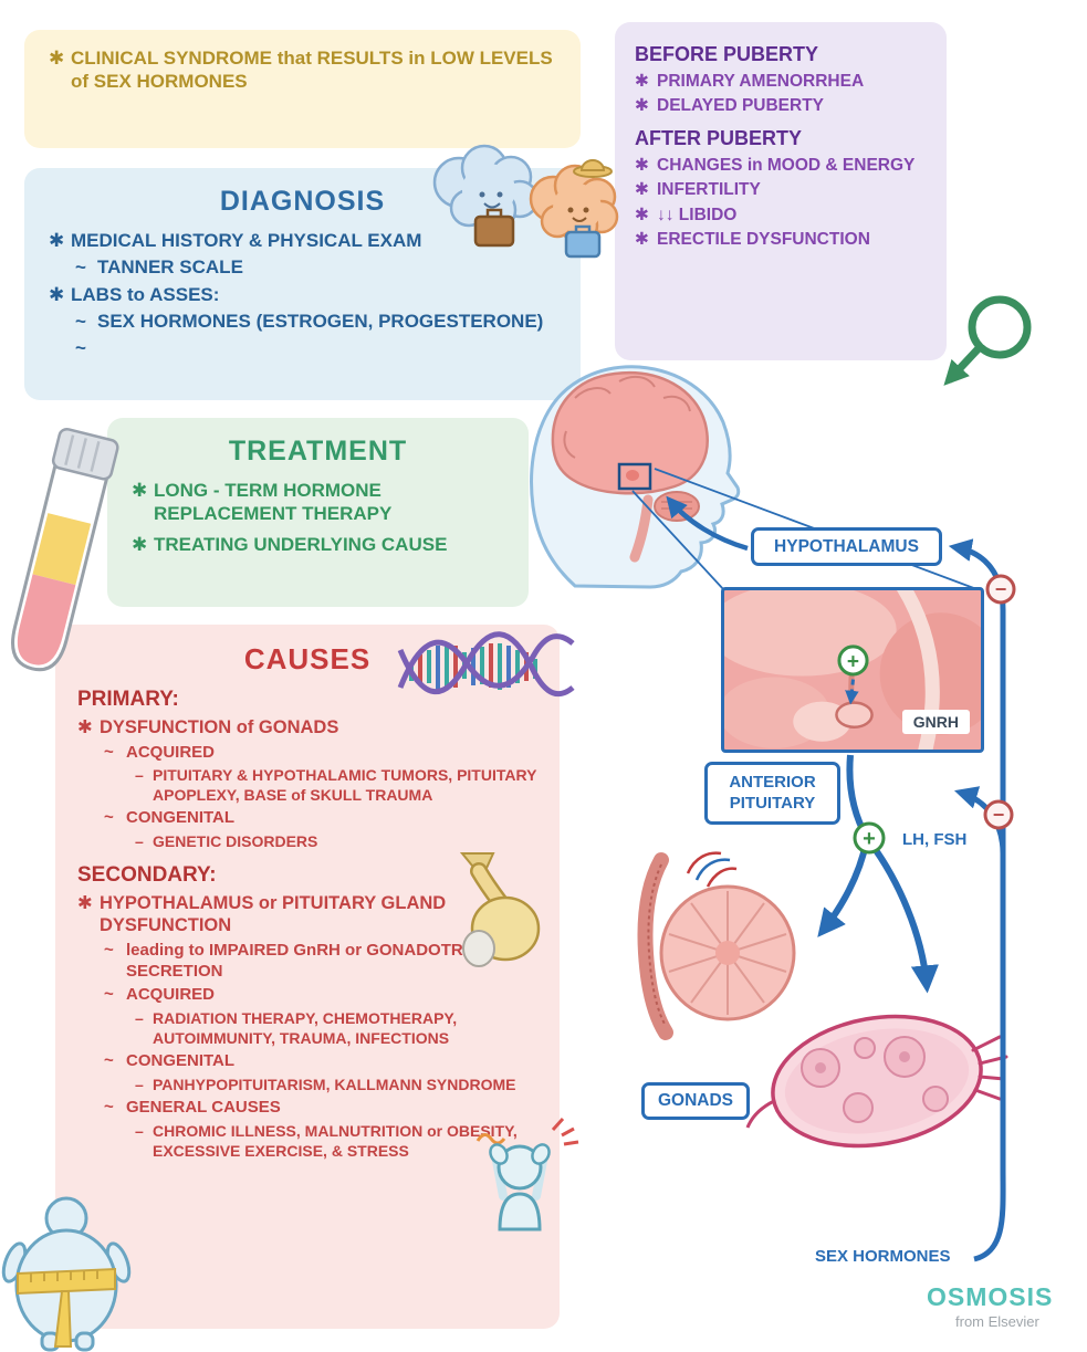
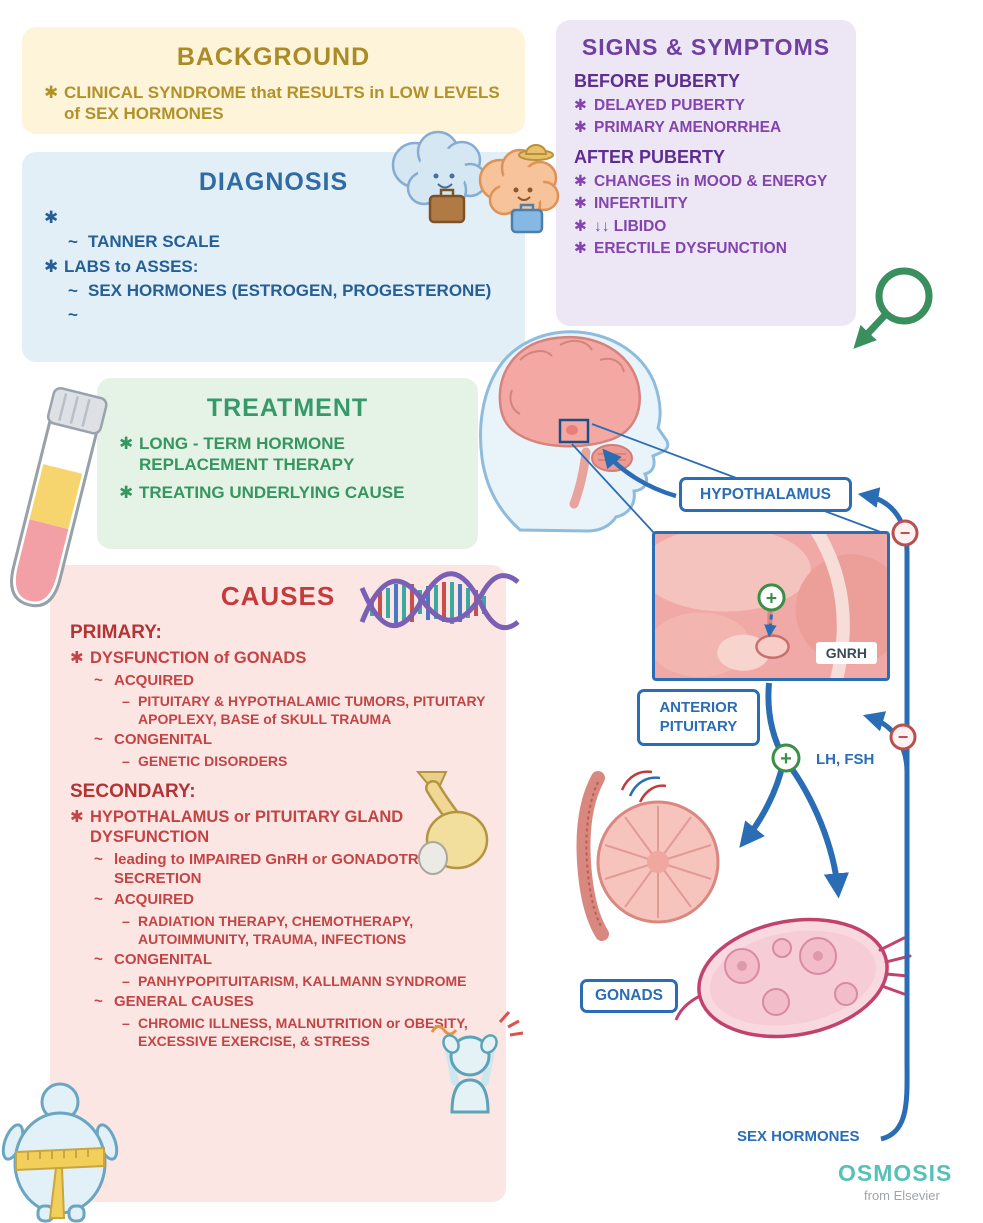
+ BACKGROUND
  ✱
  CLINICAL SYNDROME that RESULTS in LOW LEVELS of SEX HORMONES
  DIAGNOSIS
  ✱
- MEDICAL HISTORY & PHYSICAL EXAM
  ~
  TANNER SCALE
  ✱
  LABS to ASSES:
  ~
  SEX HORMONES (ESTROGEN, PROGESTERONE)
  ~
+ SIGNS & SYMPTOMS
  BEFORE PUBERTY
  ✱
- PRIMARY AMENORRHEA
+ DELAYED PUBERTY
  ✱
- DELAYED PUBERTY
+ PRIMARY AMENORRHEA
  AFTER PUBERTY
  ✱
  CHANGES in MOOD & ENERGY
  ✱
  INFERTILITY
  ✱
  ↓↓ LIBIDO
  ✱
  ERECTILE DYSFUNCTION
  TREATMENT
  ✱
  LONG - TERM HORMONE REPLACEMENT THERAPY
  ✱
  TREATING UNDERLYING CAUSE
  CAUSES
  PRIMARY:
  ✱
  DYSFUNCTION of GONADS
  ~
  ACQUIRED
  –
  PITUITARY & HYPOTHALAMIC TUMORS, PITUITARY APOPLEXY, BASE of SKULL TRAUMA
  ~
  CONGENITAL
  –
  GENETIC DISORDERS
  SECONDARY:
  ✱
  HYPOTHALAMUS or PITUITARY GLAND DYSFUNCTION
  ~
  leading to IMPAIRED GnRH or GONADOTR SECRETION
  ~
  ACQUIRED
  –
  RADIATION THERAPY, CHEMOTHERAPY, AUTOIMMUNITY, TRAUMA, INFECTIONS
  ~
  CONGENITAL
  –
  PANHYPOPITUITARISM, KALLMANN SYNDROME
  ~
  GENERAL CAUSES
  –
  CHROMIC ILLNESS, MALNUTRITION or OBESITY, EXCESSIVE EXERCISE, & STRESS
  +
  −
  −
  +
  GNRH
  HYPOTHALAMUS
  ANTERIOR PITUITARY
  GONADS
  LH, FSH
  SEX HORMONES
  OSMOSIS
  from Elsevier
